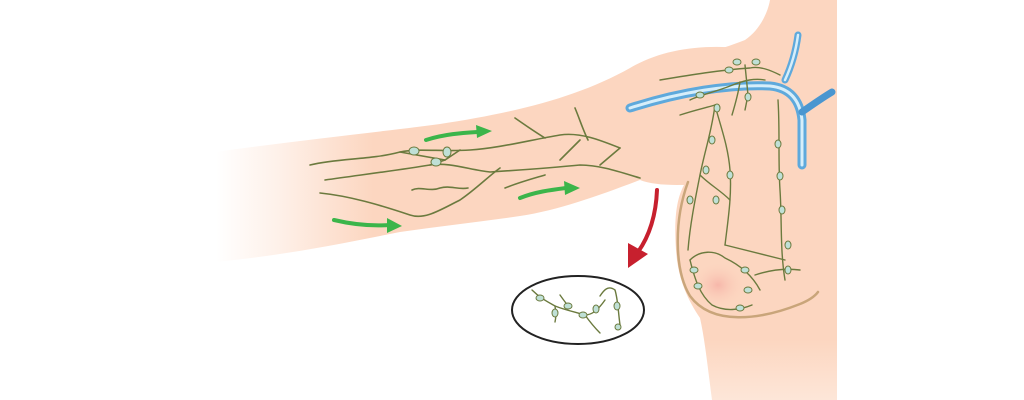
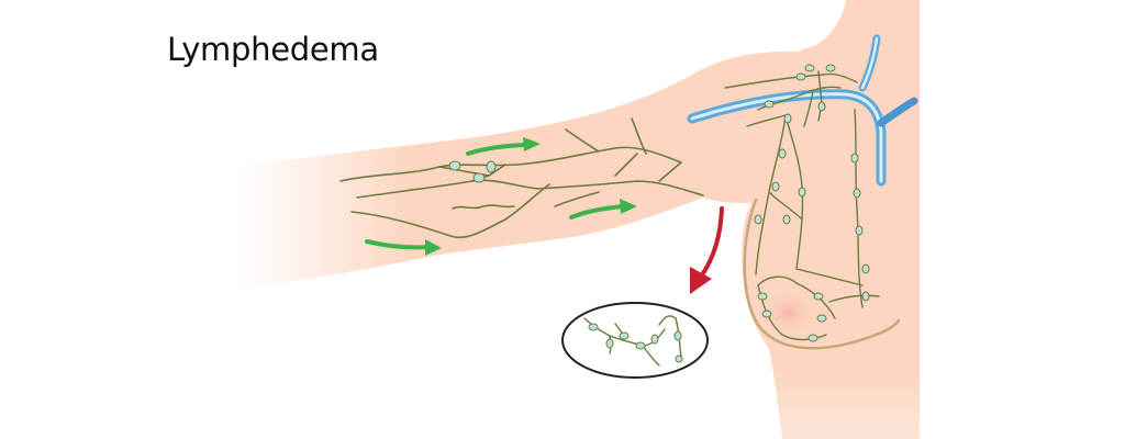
+ Lymphedema
